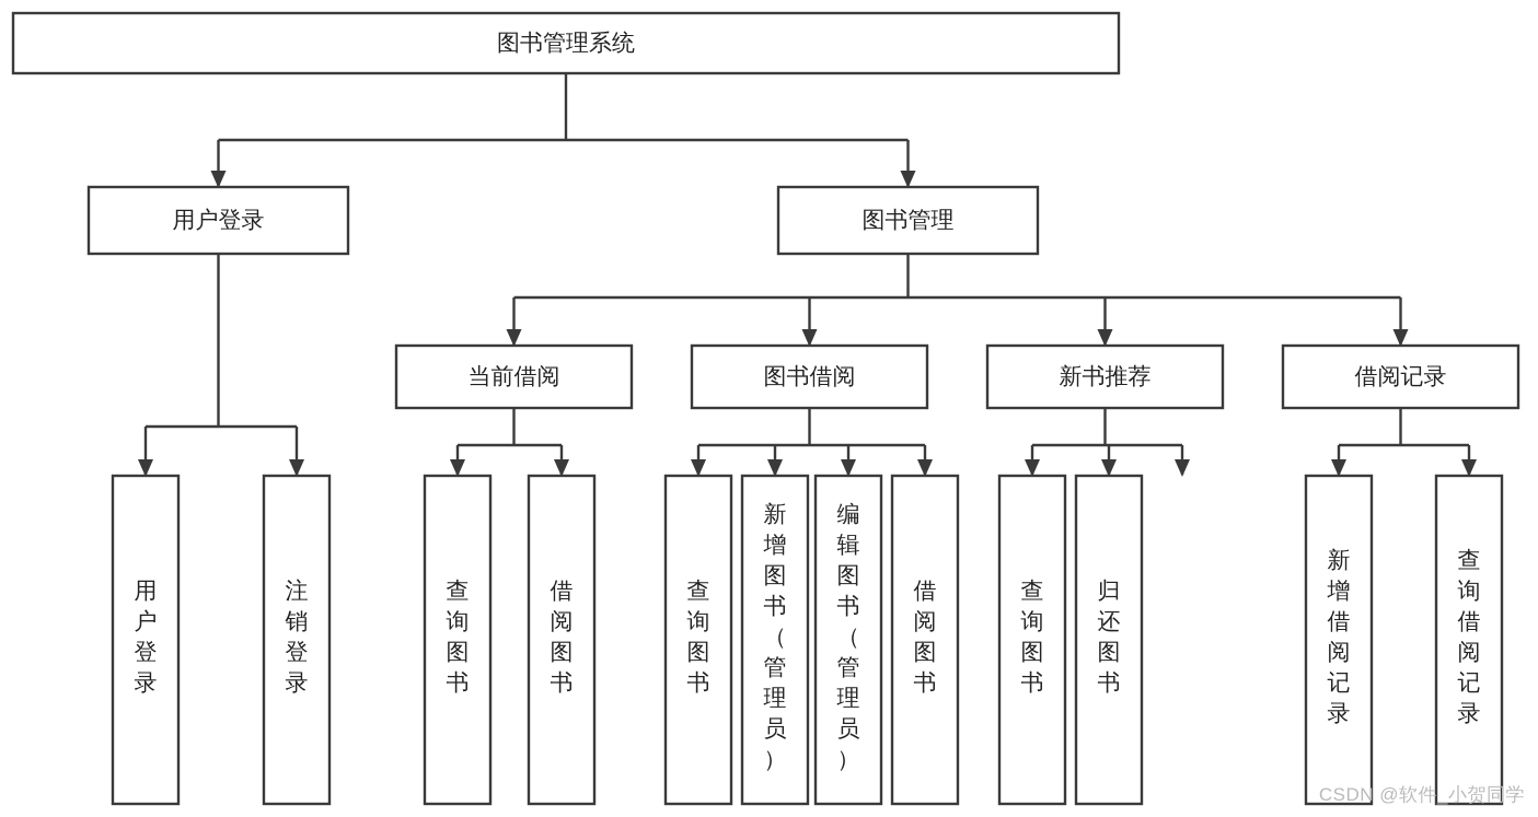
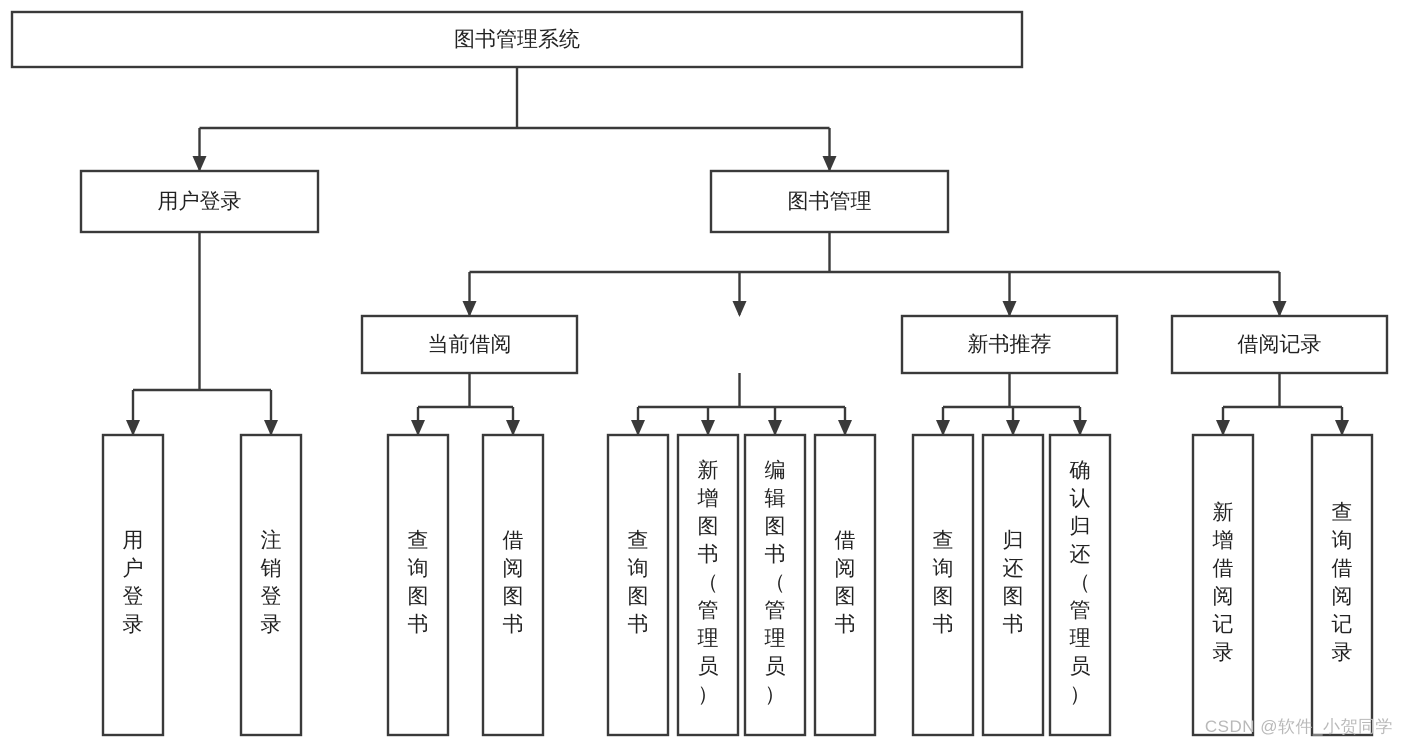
  图书管理系统
  用户登录
  图书管理
  当前借阅
- 图书借阅
  新书推荐
  借阅记录
  用户登录
  注销登录
  查询图书
  借阅图书
  查询图书
  新增图书（管理员）
  编辑图书（管理员）
  借阅图书
  查询图书
  归还图书
+ 确认归还（管理员）
  新增借阅记录
  查询借阅记录
  CSDN @软件_小贺同学
